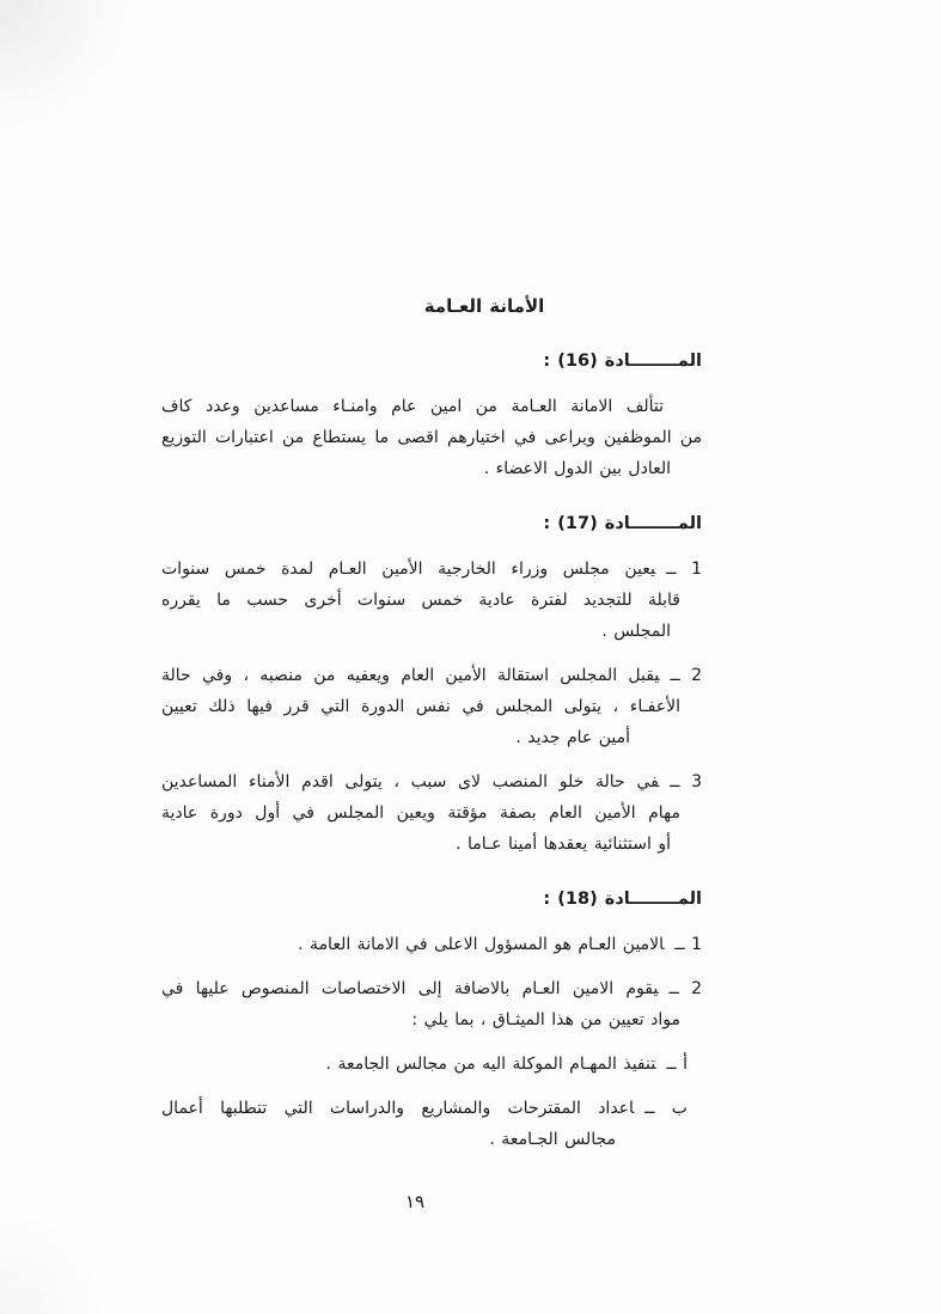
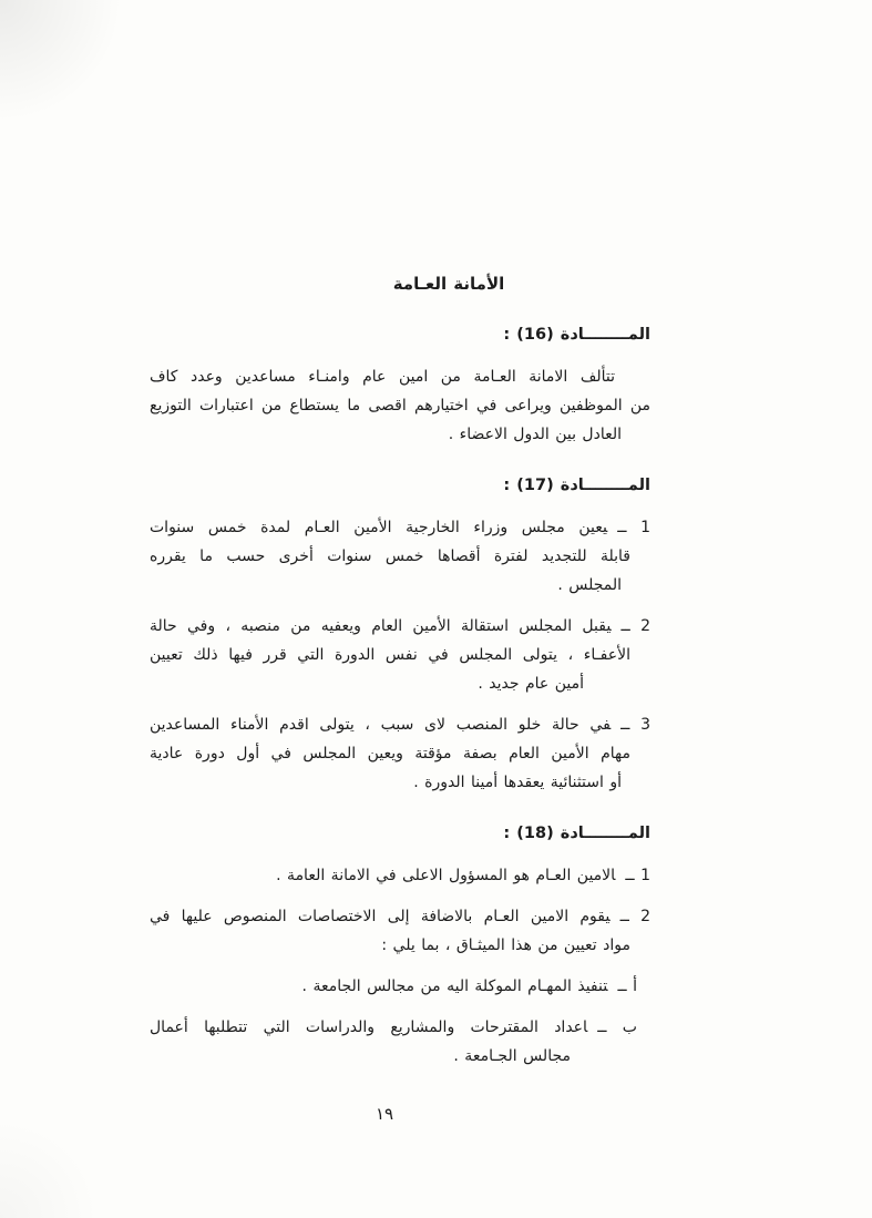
  الأمانة العـامة
  المــــــــادة (16) :
  تتألف الامانة العـامة من امين عام وامنـاء مساعدين وعدد كاف
  من الموظفين ويراعى في اختيارهم اقصى ما يستطاع من اعتبارات التوزيع
  العادل بين الدول الاعضاء .
  المــــــــادة (17) :
  1 ــيعين مجلس وزراء الخارجية الأمين العـام لمدة خمس سنوات
- قابلة للتجديد لفترة عادية خمس سنوات أخرى حسب ما يقرره
+ قابلة للتجديد لفترة أقصاها خمس سنوات أخرى حسب ما يقرره
  المجلس .
  2 ــيقبل المجلس استقالة الأمين العام ويعفيه من منصبه ، وفي حالة
  الأعفـاء ، يتولى المجلس في نفس الدورة التي قرر فيها ذلك تعيين
  أمين عام جديد .
  3 ــفي حالة خلو المنصب لاى سبب ، يتولى اقدم الأمناء المساعدين
  مهام الأمين العام بصفة مؤقتة ويعين المجلس في أول دورة عادية
- أو استثنائية يعقدها أمينا عـاما .
+ أو استثنائية يعقدها أمينا الدورة .
  المــــــــادة (18) :
  1 ــالامين العـام هو المسؤول الاعلى في الامانة العامة .
  2 ــيقوم الامين العـام بالاضافة إلى الاختصاصات المنصوص عليها في
  مواد تعيين من هذا الميثـاق ، بما يلي :
  أ ــتنفيذ المهـام الموكلة اليه من مجالس الجامعة .
  ب ــاعداد المقترحات والمشاريع والدراسات التي تتطلبها أعمال
  مجالس الجـامعة .
  ١٩
